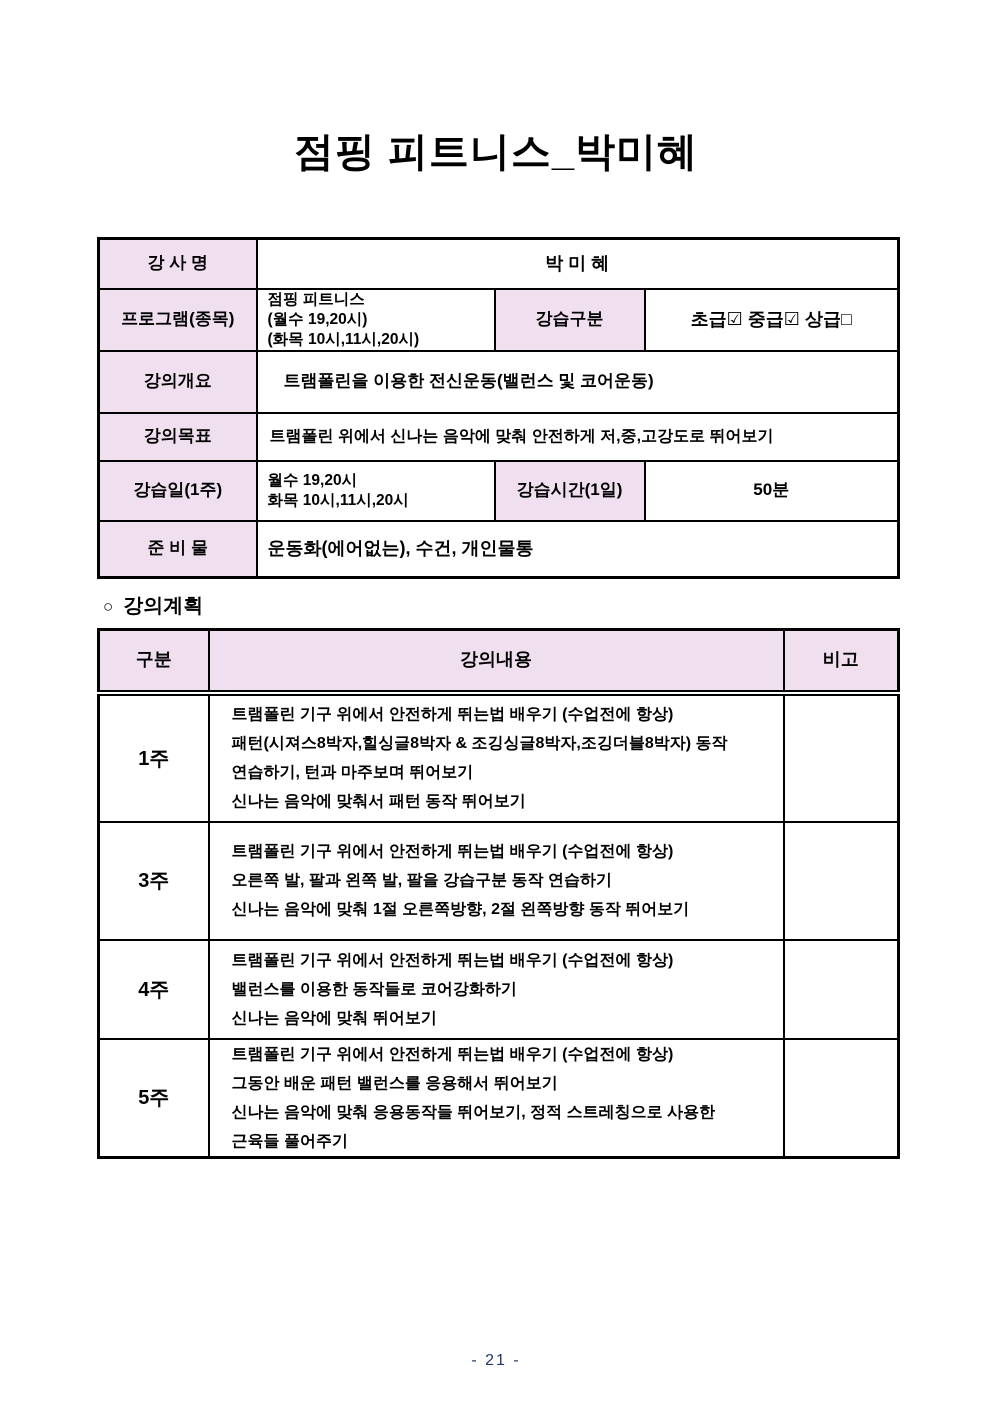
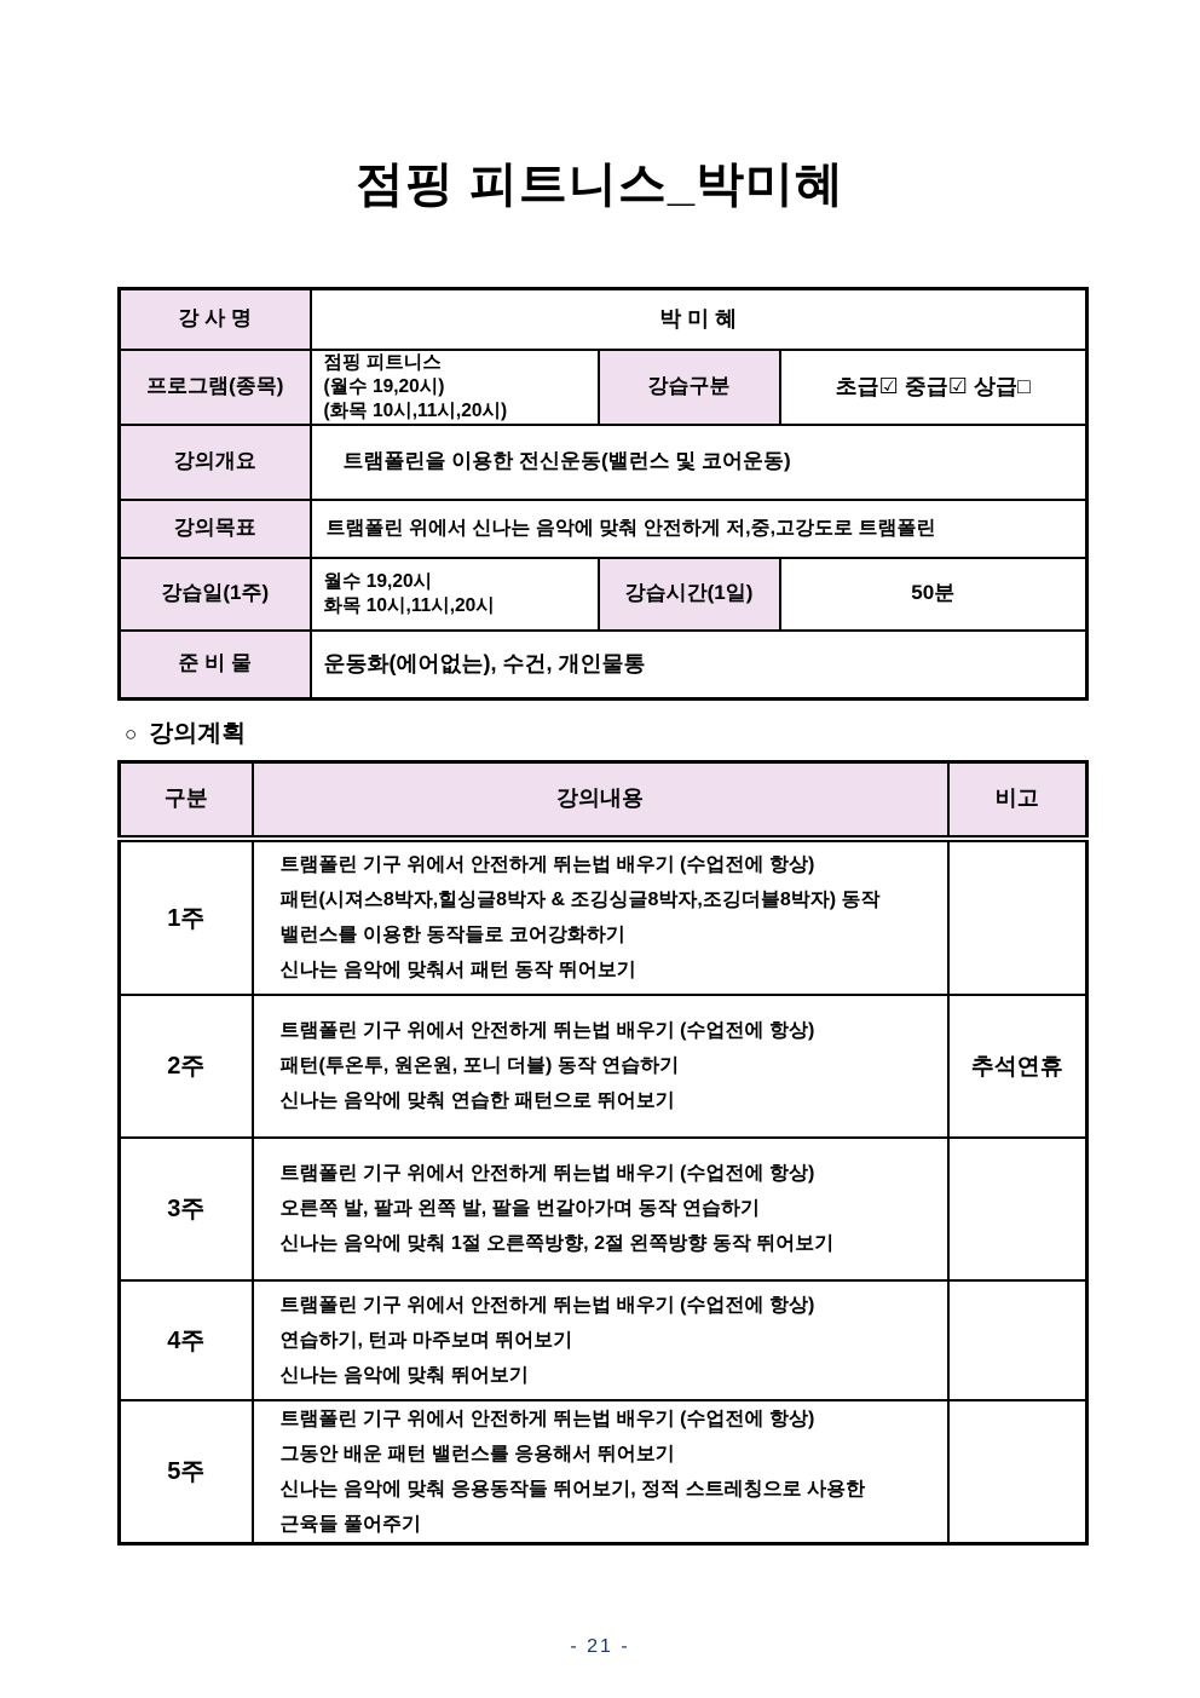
  점핑 피트니스_박미혜
  강 사 명	박 미 혜
  프로그램(종목)	점핑 피트니스 (월수 19,20시) (화목 10시,11시,20시)	강습구분	초급☑ 중급☑ 상급□
  강의개요	트램폴린을 이용한 전신운동(밸런스 및 코어운동)
- 강의목표	트램폴린 위에서 신나는 음악에 맞춰 안전하게 저,중,고강도로 뛰어보기
+ 강의목표	트램폴린 위에서 신나는 음악에 맞춰 안전하게 저,중,고강도로 트램폴린
  강습일(1주)	월수 19,20시 화목 10시,11시,20시	강습시간(1일)	50분
  준 비 물	운동화(에어없는), 수건, 개인물통
  ○ 강의계획
  구분	강의내용	비고
- 1주	트램폴린 기구 위에서 안전하게 뛰는법 배우기 (수업전에 항상) 패턴(시져스8박자,힐싱글8박자 & 조깅싱글8박자,조깅더블8박자) 동작 연습하기, 턴과 마주보며 뛰어보기 신나는 음악에 맞춰서 패턴 동작 뛰어보기
+ 1주	트램폴린 기구 위에서 안전하게 뛰는법 배우기 (수업전에 항상) 패턴(시져스8박자,힐싱글8박자 & 조깅싱글8박자,조깅더블8박자) 동작 밸런스를 이용한 동작들로 코어강화하기 신나는 음악에 맞춰서 패턴 동작 뛰어보기
+ 2주	트램폴린 기구 위에서 안전하게 뛰는법 배우기 (수업전에 항상) 패턴(투온투, 원온원, 포니 더블) 동작 연습하기 신나는 음악에 맞춰 연습한 패턴으로 뛰어보기	추석연휴
- 3주	트램폴린 기구 위에서 안전하게 뛰는법 배우기 (수업전에 항상) 오른쪽 발, 팔과 왼쪽 발, 팔을 강습구분 동작 연습하기 신나는 음악에 맞춰 1절 오른쪽방향, 2절 왼쪽방향 동작 뛰어보기
+ 3주	트램폴린 기구 위에서 안전하게 뛰는법 배우기 (수업전에 항상) 오른쪽 발, 팔과 왼쪽 발, 팔을 번갈아가며 동작 연습하기 신나는 음악에 맞춰 1절 오른쪽방향, 2절 왼쪽방향 동작 뛰어보기
- 4주	트램폴린 기구 위에서 안전하게 뛰는법 배우기 (수업전에 항상) 밸런스를 이용한 동작들로 코어강화하기 신나는 음악에 맞춰 뛰어보기
+ 4주	트램폴린 기구 위에서 안전하게 뛰는법 배우기 (수업전에 항상) 연습하기, 턴과 마주보며 뛰어보기 신나는 음악에 맞춰 뛰어보기
  5주	트램폴린 기구 위에서 안전하게 뛰는법 배우기 (수업전에 항상) 그동안 배운 패턴 밸런스를 응용해서 뛰어보기 신나는 음악에 맞춰 응용동작들 뛰어보기, 정적 스트레칭으로 사용한 근육들 풀어주기
  - 21 -
